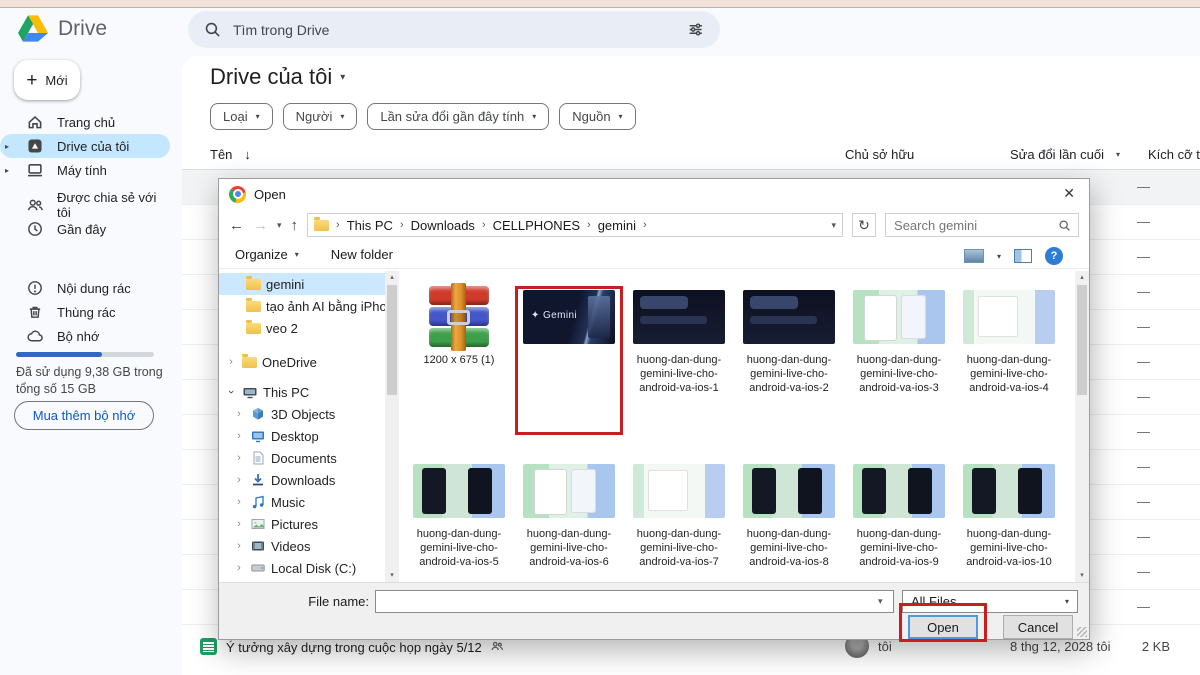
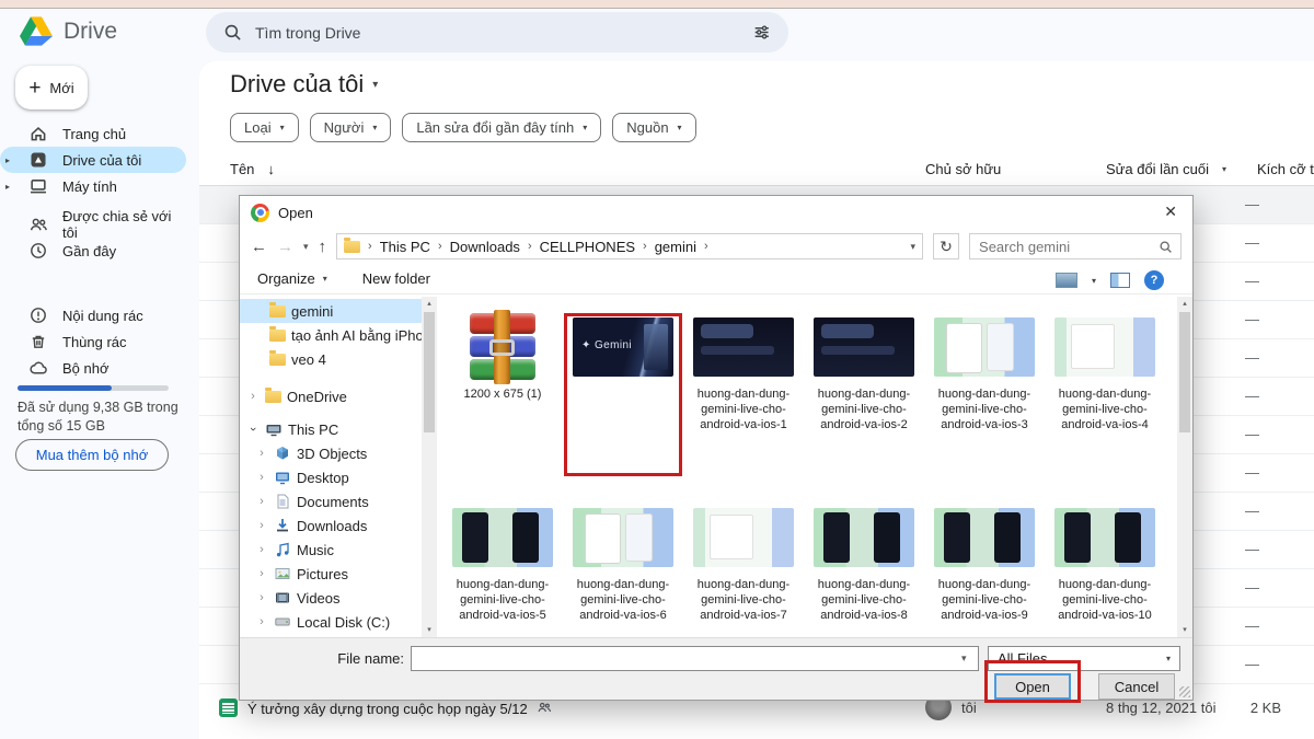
  Drive
  +
  Mới
  Trang chủ
  ▸
  Drive của tôi
  ▸
  Máy tính
  Được chia sẻ với tôi
  Gần đây
  Nội dung rác
  Thùng rác
  Bộ nhớ
  Đã sử dụng 9,38 GB trong tổng số 15 GB
  Mua thêm bộ nhớ
  Tìm trong Drive
  Drive của tôi
  ▾
  Loại
  ▾
  Người
  ▾
  Lần sửa đổi gần đây tính
  ▾
  Nguồn
  ▾
  Tên
  ↓
  Chủ sở hữu
  Sửa đổi lần cuối
  ▾
  Kích cỡ t
  —
  —
  —
  —
  —
  —
  —
  —
  —
  —
  —
  —
  —
  Ý tưởng xây dựng trong cuộc họp ngày 5/12
  tôi
- 8 thg 12, 2028 tôi
+ 8 thg 12, 2021 tôi
  2 KB
  Open
  ✕
  ←
  →
  ▾
  ↑
  ›
  This PC
  ›
  Downloads
  ›
  CELLPHONES
  ›
  gemini
  ›
  ▾
  ↻
  Search gemini
  Organize
  ▾
  New folder
  ▾
  ?
  gemini
  tạo ảnh AI bằng iPho
- veo 2
+ veo 4
  ›
  OneDrive
  This PC
  ›
  3D Objects
  ›
  Desktop
  ›
  Documents
  ›
  Downloads
  ›
  Music
  ›
  Pictures
  ›
  Videos
  ›
  Local Disk (C:)
  1200 x 675 (1)
  ✦ Gemini
  huong-dan-dung-gemini-live-cho-android-va-ios-1
  huong-dan-dung-gemini-live-cho-android-va-ios-2
  huong-dan-dung-gemini-live-cho-android-va-ios-3
  huong-dan-dung-gemini-live-cho-android-va-ios-4
  huong-dan-dung-gemini-live-cho-android-va-ios-5
  huong-dan-dung-gemini-live-cho-android-va-ios-6
  huong-dan-dung-gemini-live-cho-android-va-ios-7
  huong-dan-dung-gemini-live-cho-android-va-ios-8
  huong-dan-dung-gemini-live-cho-android-va-ios-9
  huong-dan-dung-gemini-live-cho-android-va-ios-10
  File name:
  ▾
  All Files
  ▾
  Open
  Cancel
